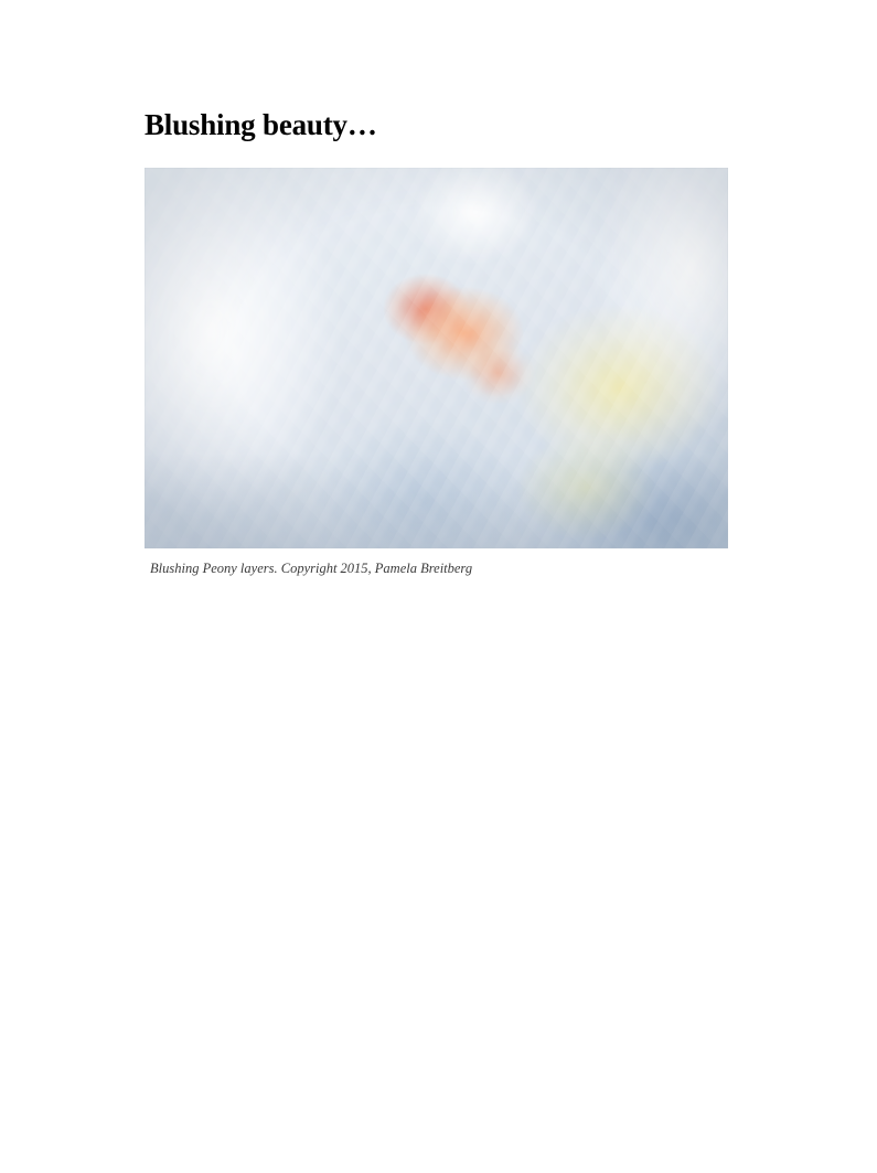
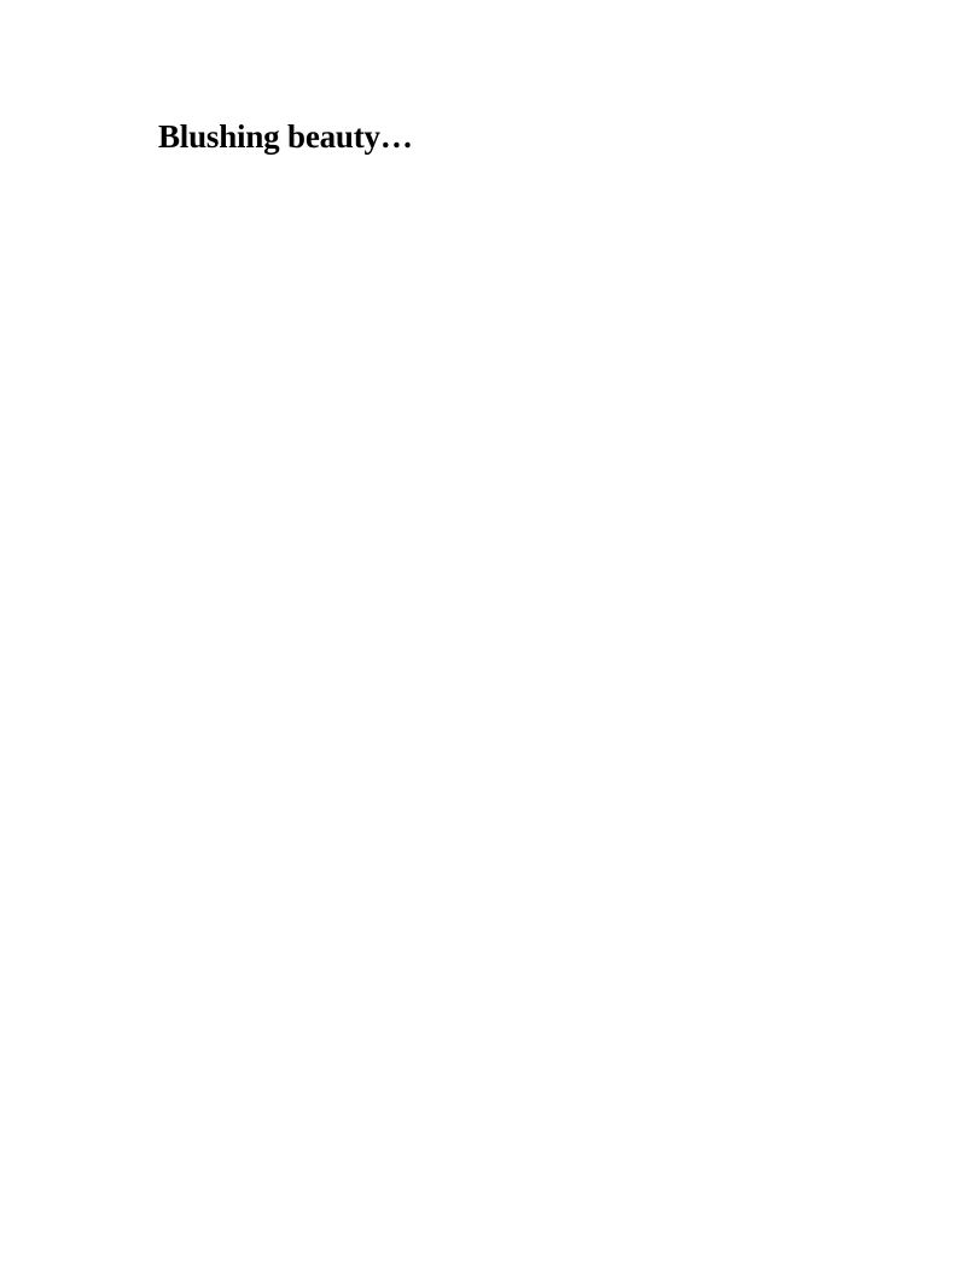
  Blushing beauty…
- Blushing Peony layers. Copyright 2015, Pamela Breitberg
